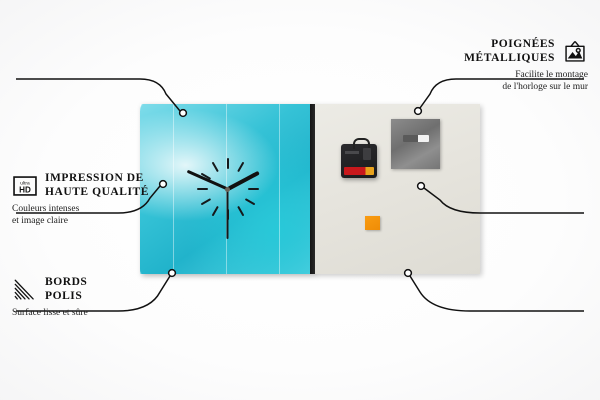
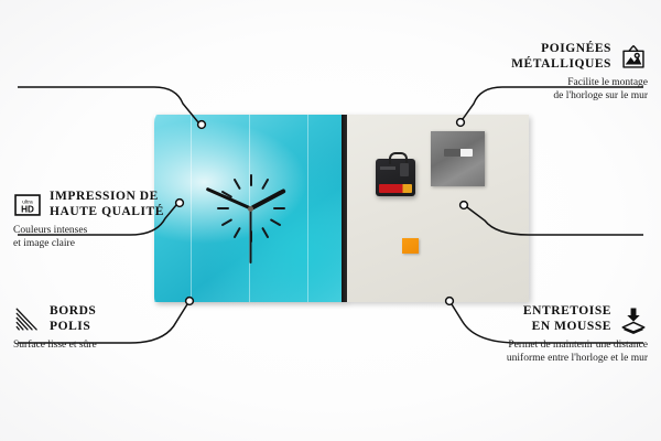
  HD
  IMPRESSION DE
  HAUTE QUALITÉ
  Couleurs intenses
  et image claire
  BORDS
  POLIS
  Surface lisse et sûre
  POIGNÉES
  MÉTALLIQUES
  Facilite le montage
  de l'horloge sur le mur
+ ENTRETOISE
+ EN MOUSSE
+ Permet de maintenir une distance
+ uniforme entre l'horloge et le mur
